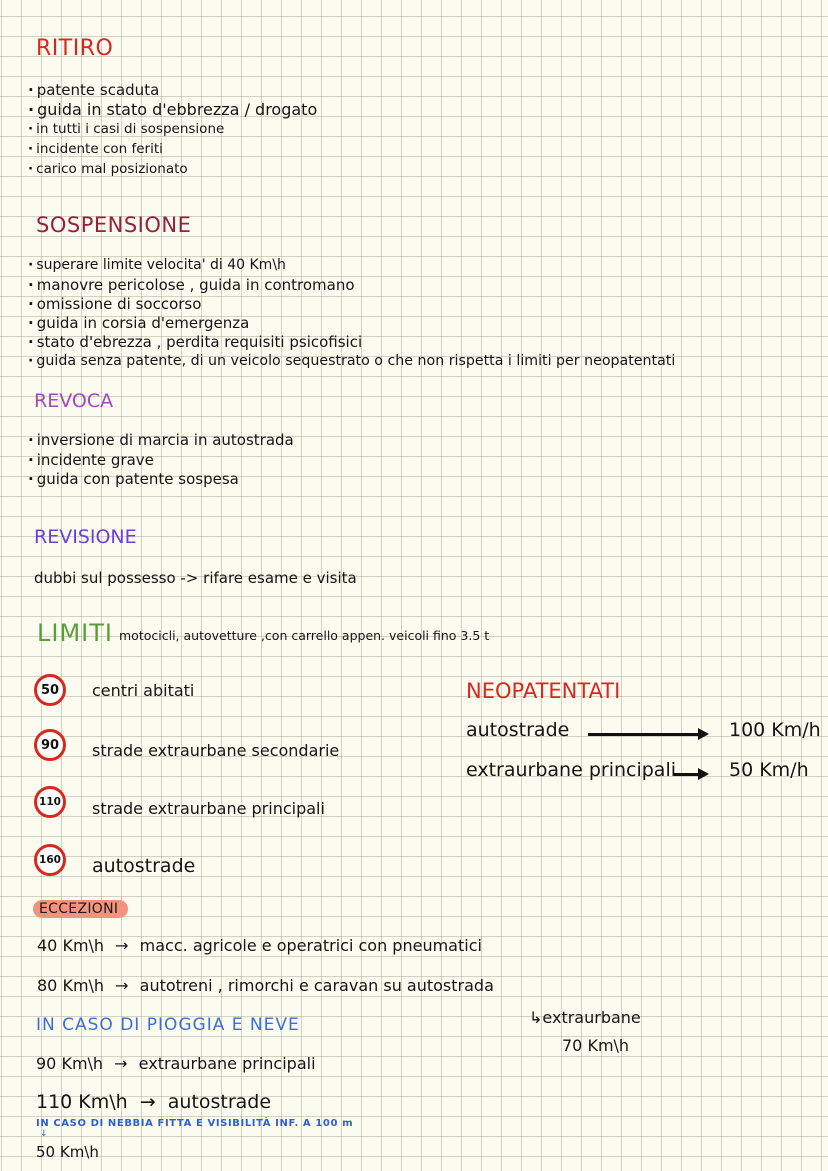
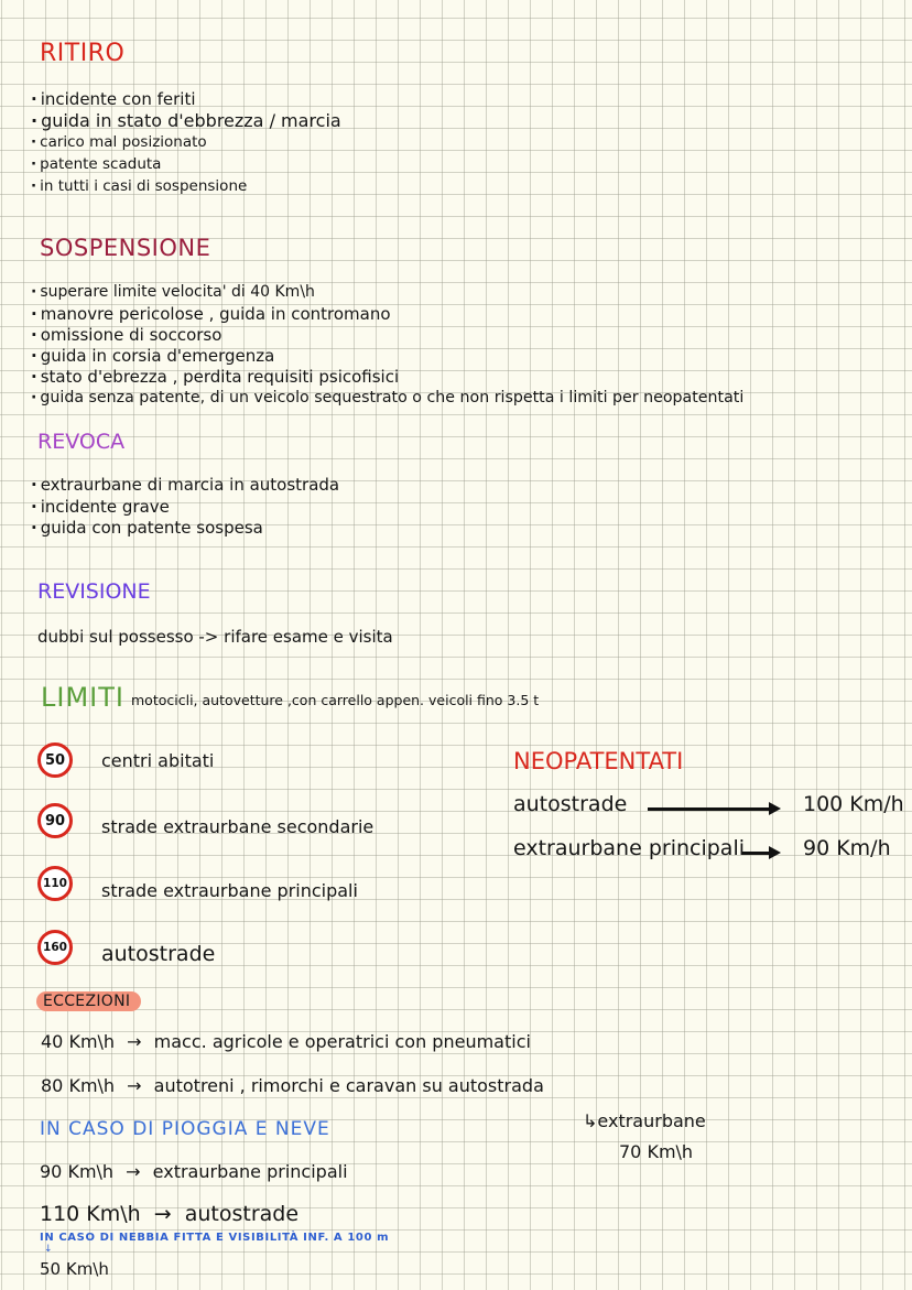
  RITIRO
- patente scaduta
+ incidente con feriti
- guida in stato d'ebbrezza / drogato
+ guida in stato d'ebbrezza / marcia
- in tutti i casi di sospensione
+ carico mal posizionato
- incidente con feriti
+ patente scaduta
- carico mal posizionato
+ in tutti i casi di sospensione
  SOSPENSIONE
  superare limite velocita' di 40 Km\h
  manovre pericolose , guida in contromano
  omissione di soccorso
  guida in corsia d'emergenza
  stato d'ebrezza , perdita requisiti psicofisici
  guida senza patente, di un veicolo sequestrato o che non rispetta i limiti per neopatentati
  REVOCA
- inversione di marcia in autostrada
+ extraurbane di marcia in autostrada
  incidente grave
  guida con patente sospesa
  REVISIONE
  dubbi sul possesso -> rifare esame e visita
  LIMITI
  motocicli, autovetture ,con carrello appen. veicoli fino 3.5 t
  50
  centri abitati
  90
  strade extraurbane secondarie
  110
  strade extraurbane principali
  160
  autostrade
  NEOPATENTATI
  autostrade
  100 Km/h
  extraurbane principali
- 50 Km/h
+ 90 Km/h
  ECCEZIONI
  40 Km\h → macc. agricole e operatrici con pneumatici
  80 Km\h → autotreni , rimorchi e caravan su autostrada
  ↳extraurbane
  70 Km\h
  IN CASO DI PIOGGIA E NEVE
  90 Km\h → extraurbane principali
  110 Km\h → autostrade
  IN CASO DI NEBBIA FITTA E VISIBILITÀ INF. A 100 m
  ↓
  50 Km\h
